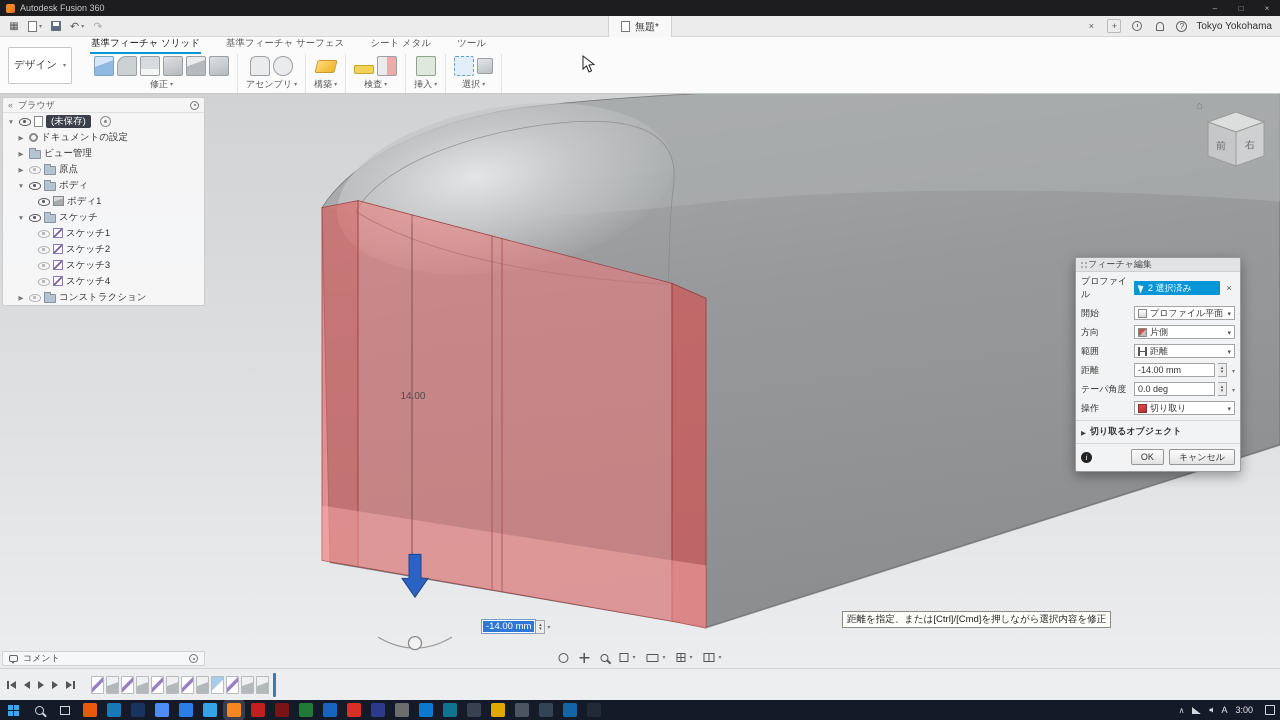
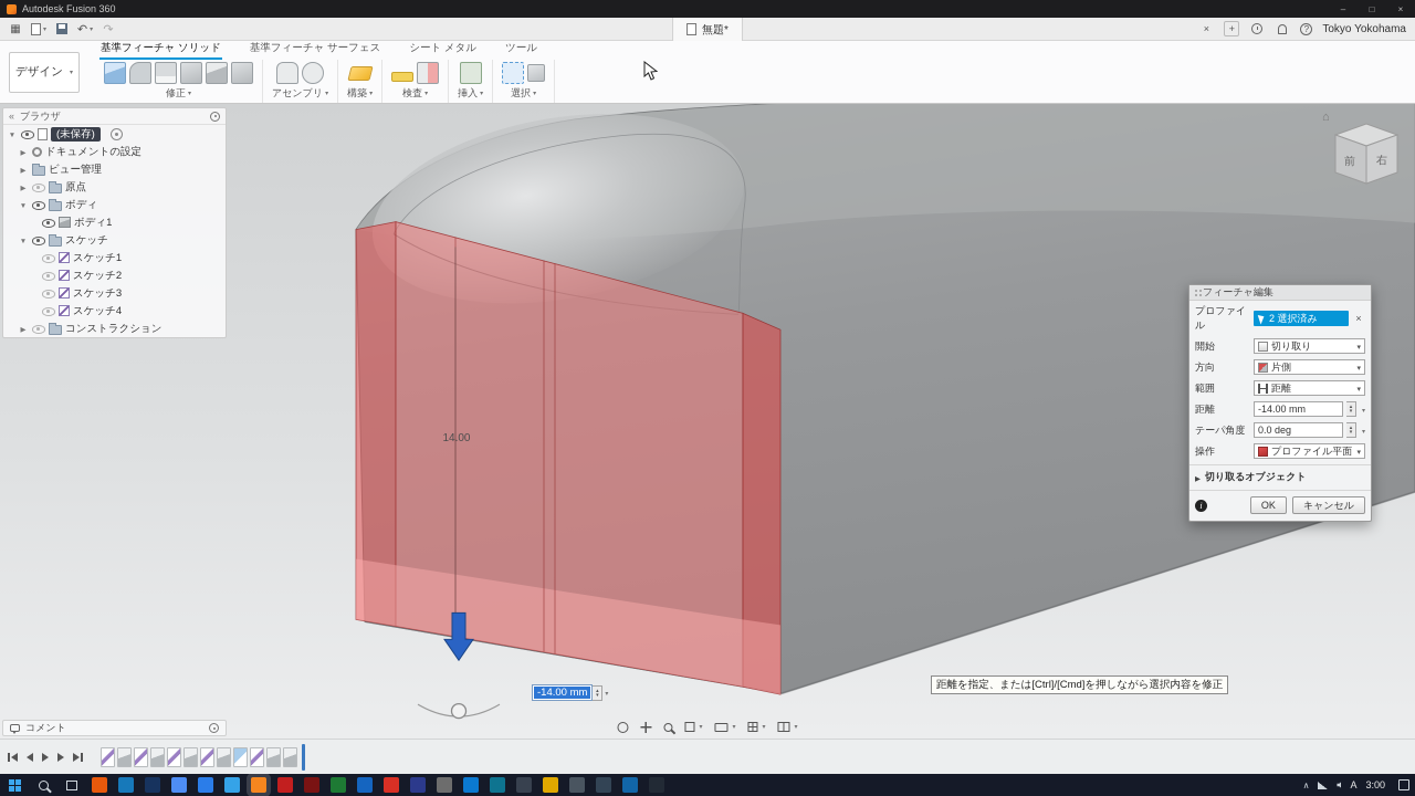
  Autodesk Fusion 360
  –
  □
  ×
  無題*
  ×
  +
  ?
  Tokyo Yokohama
  デザイン
  基準フィーチャ ソリッド
  基準フィーチャ サーフェス
  シート メタル
  ツール
  修正
  アセンブリ
  構築
  検査
  挿入
  選択
  14.00
  ブラウザ
  (未保存)
  ドキュメントの設定
  ビュー管理
  原点
  ボディ
  ボディ1
  スケッチ
  スケッチ1
  スケッチ2
  スケッチ3
  スケッチ4
  コンストラクション
  前
  右
  フィーチャ編集
  プロファイル
  2 選択済み
  ×
  開始
- プロファイル平面
+ 切り取り
  方向
  片側
  範囲
  距離
  距離
  -14.00 mm
  テーパ角度
  0.0 deg
  操作
- 切り取り
+ プロファイル平面
  切り取るオブジェクト
  i
  OK
  キャンセル
  -14.00 mm
  距離を指定、または[Ctrl]/[Cmd]を押しながら選択内容を修正
  コメント
  A
  3:00
